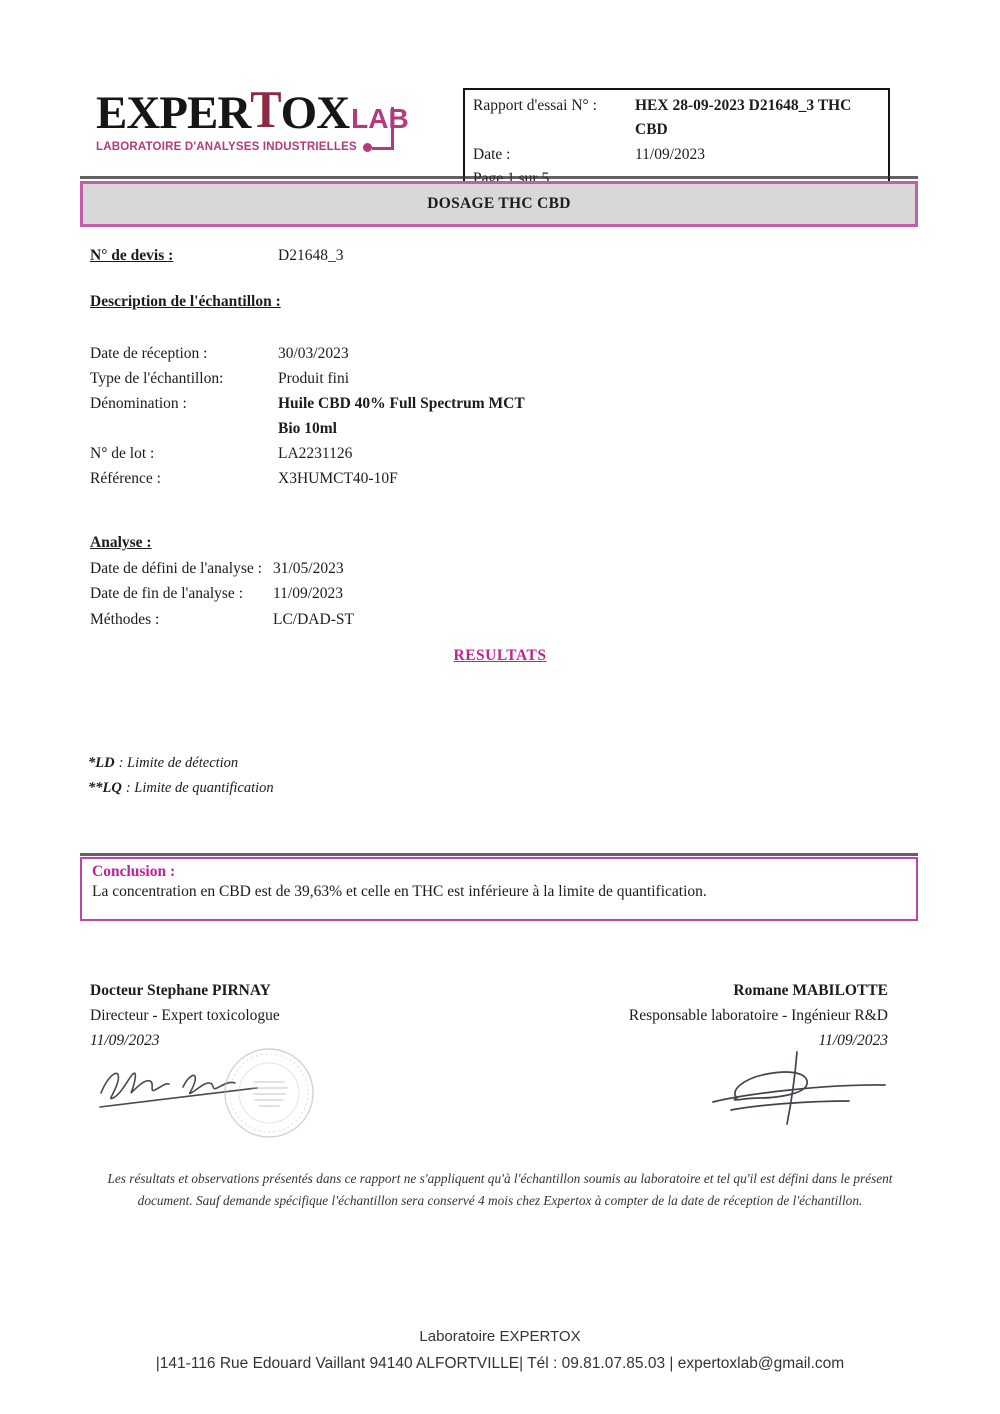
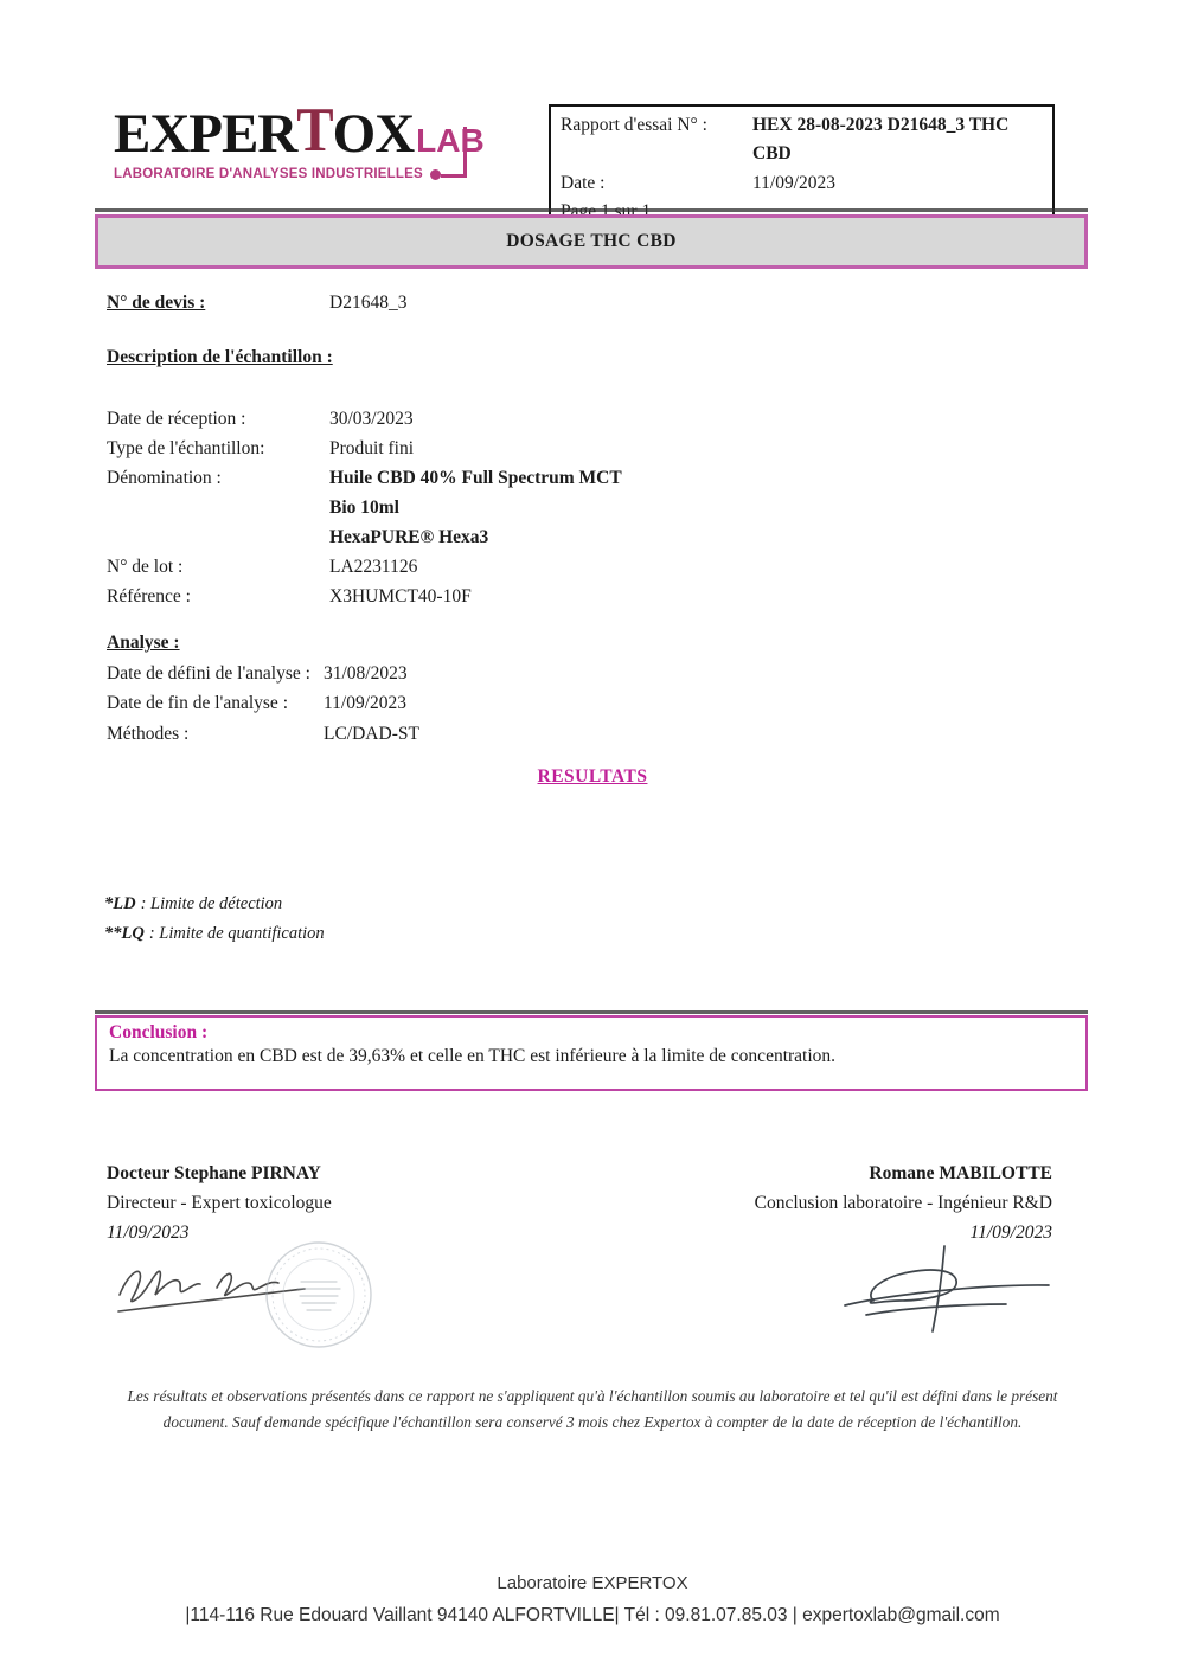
  EXPERTOXLAB
  LABORATOIRE D'ANALYSES INDUSTRIELLES
  Rapport d'essai N° :
- HEX 28-09-2023 D21648_3 THC CBD
+ HEX 28-08-2023 D21648_3 THC CBD
  Date :
  11/09/2023
- Page 1 sur 5
+ Page 1 sur 1
  DOSAGE THC CBD
  N° de devis :
  D21648_3
  Description de l'échantillon :
  Date de réception :
  30/03/2023
  Type de l'échantillon:
  Produit fini
  Dénomination :
  Huile CBD 40% Full Spectrum MCT
  Bio 10ml
+ HexaPURE® Hexa3
  N° de lot :
  LA2231126
  Référence :
  X3HUMCT40-10F
  Analyse :
  Date de défini de l'analyse :
- 31/05/2023
+ 31/08/2023
  Date de fin de l'analyse :
  11/09/2023
  Méthodes :
  LC/DAD-ST
  RESULTATS
  *LD : Limite de détection
  **LQ : Limite de quantification
  Conclusion :
- La concentration en CBD est de 39,63% et celle en THC est inférieure à la limite de quantification.
+ La concentration en CBD est de 39,63% et celle en THC est inférieure à la limite de concentration.
  Docteur Stephane PIRNAY
  Directeur - Expert toxicologue
  11/09/2023
  Romane MABILOTTE
- Responsable laboratoire - Ingénieur R&D
+ Conclusion laboratoire - Ingénieur R&D
  11/09/2023
- Les résultats et observations présentés dans ce rapport ne s'appliquent qu'à l'échantillon soumis au laboratoire et tel qu'il est défini dans le présent document. Sauf demande spécifique l'échantillon sera conservé 4 mois chez Expertox à compter de la date de réception de l'échantillon.
+ Les résultats et observations présentés dans ce rapport ne s'appliquent qu'à l'échantillon soumis au laboratoire et tel qu'il est défini dans le présent document. Sauf demande spécifique l'échantillon sera conservé 3 mois chez Expertox à compter de la date de réception de l'échantillon.
  Laboratoire EXPERTOX
- |141-116 Rue Edouard Vaillant 94140 ALFORTVILLE| Tél : 09.81.07.85.03 | expertoxlab@gmail.com
+ |114-116 Rue Edouard Vaillant 94140 ALFORTVILLE| Tél : 09.81.07.85.03 | expertoxlab@gmail.com
